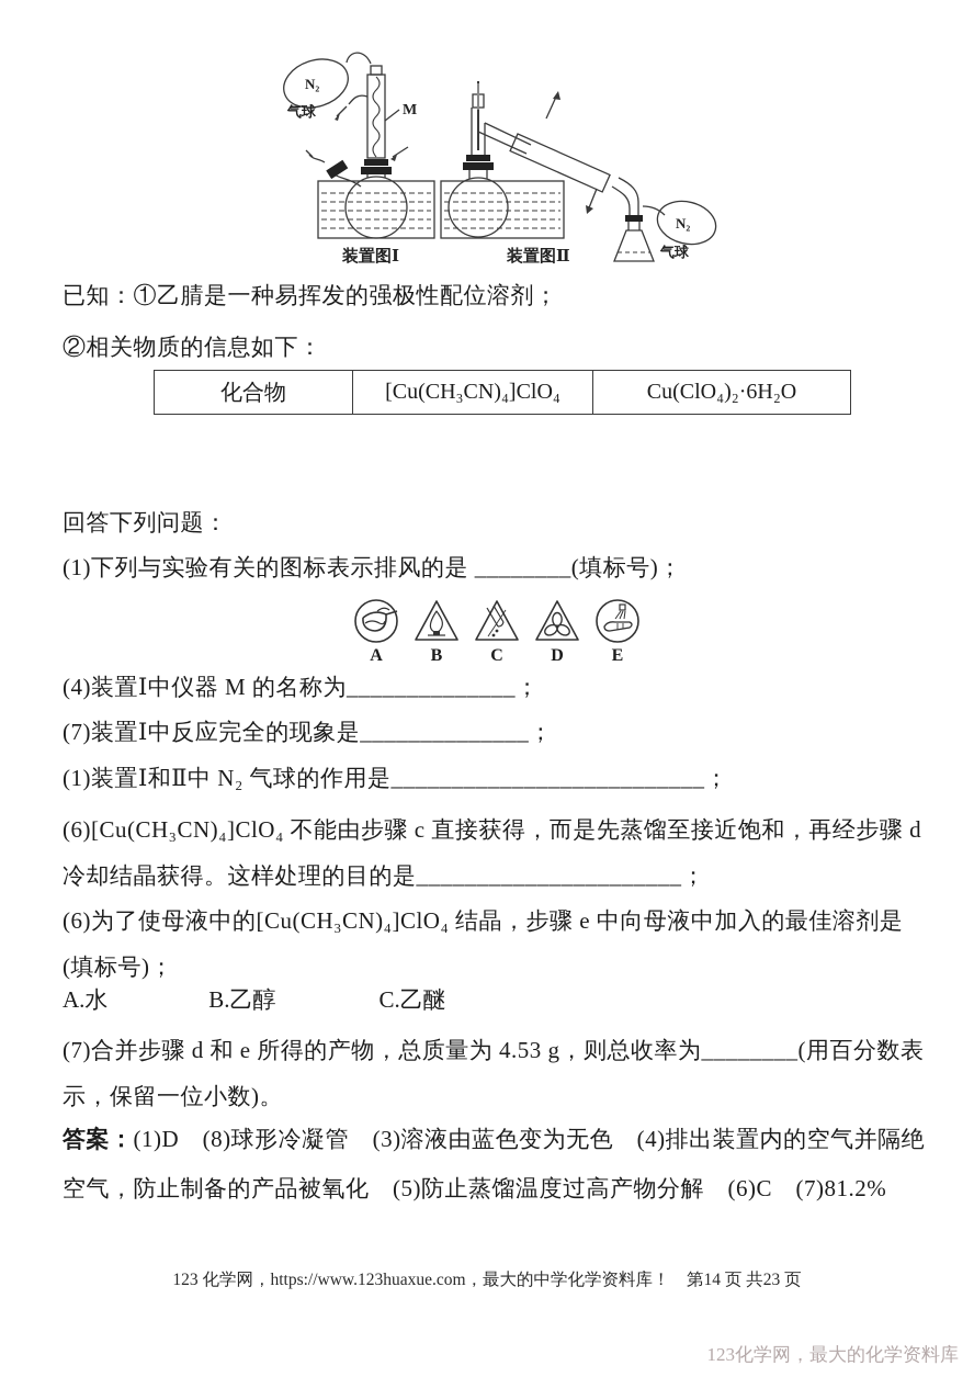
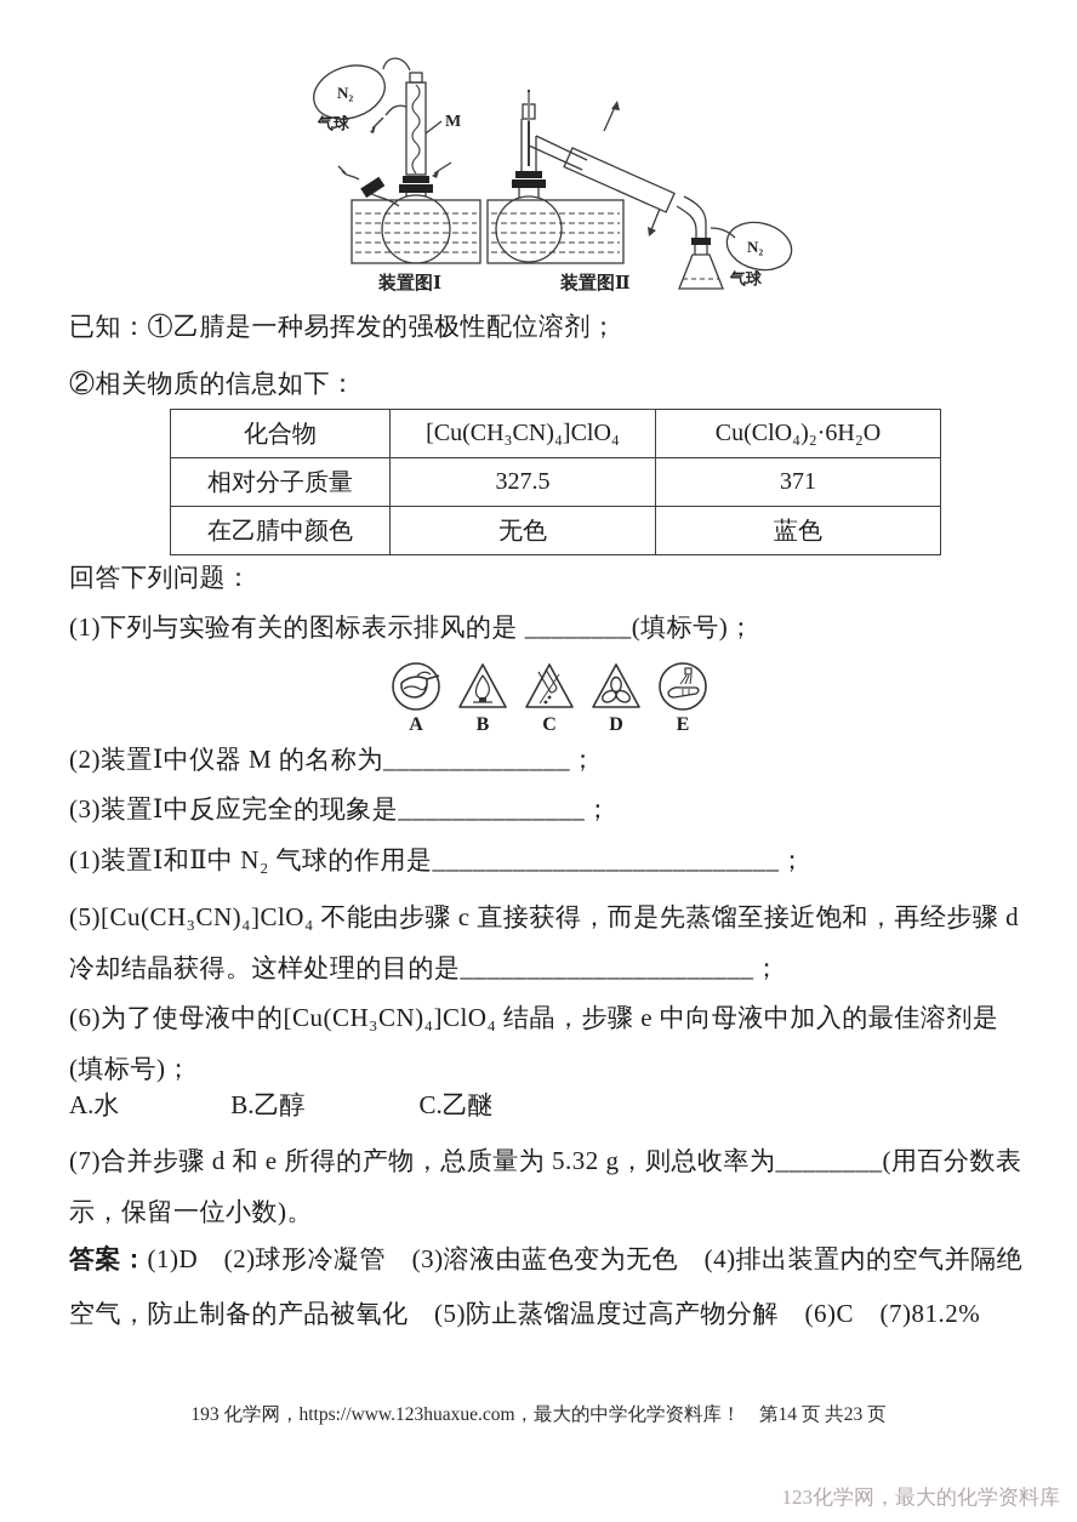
  N₂
  气球
  M
  装置图Ⅰ
  N₂
  气球
  装置图Ⅱ
  已知：①乙腈是一种易挥发的强极性配位溶剂；
  ②相关物质的信息如下：
  化合物	[Cu(CH₃CN)₄]ClO₄	Cu(ClO₄)₂·6H₂O
+ 相对分子质量	327.5	371
+ 在乙腈中颜色	无色	蓝色
  回答下列问题：
  (1)下列与实验有关的图标表示排风的是 ________(填标号)；
  A
  B
  C
  D
  E
- (4)装置Ⅰ中仪器 M 的名称为______________；
+ (2)装置Ⅰ中仪器 M 的名称为______________；
- (7)装置Ⅰ中反应完全的现象是______________；
+ (3)装置Ⅰ中反应完全的现象是______________；
  (1)装置Ⅰ和Ⅱ中 N₂ 气球的作用是__________________________；
- (6)[Cu(CH₃CN)₄]ClO₄ 不能由步骤 c 直接获得，而是先蒸馏至接近饱和，再经步骤 d 冷却结晶获得。这样处理的目的是______________________；
+ (5)[Cu(CH₃CN)₄]ClO₄ 不能由步骤 c 直接获得，而是先蒸馏至接近饱和，再经步骤 d 冷却结晶获得。这样处理的目的是______________________；
  (6)为了使母液中的[Cu(CH₃CN)₄]ClO₄ 结晶，步骤 e 中向母液中加入的最佳溶剂是(填标号)；
  A.水 B.乙醇 C.乙醚
- (7)合并步骤 d 和 e 所得的产物，总质量为 4.53 g，则总收率为________(用百分数表示，保留一位小数)。
+ (7)合并步骤 d 和 e 所得的产物，总质量为 5.32 g，则总收率为________(用百分数表示，保留一位小数)。
- 答案：(1)D (8)球形冷凝管 (3)溶液由蓝色变为无色 (4)排出装置内的空气并隔绝空气，防止制备的产品被氧化 (5)防止蒸馏温度过高产物分解 (6)C (7)81.2%
+ 答案：(1)D (2)球形冷凝管 (3)溶液由蓝色变为无色 (4)排出装置内的空气并隔绝空气，防止制备的产品被氧化 (5)防止蒸馏温度过高产物分解 (6)C (7)81.2%
- 123 化学网，https://www.123huaxue.com，最大的中学化学资料库！ 第14 页 共23 页
+ 193 化学网，https://www.123huaxue.com，最大的中学化学资料库！ 第14 页 共23 页
  123化学网，最大的化学资料库
